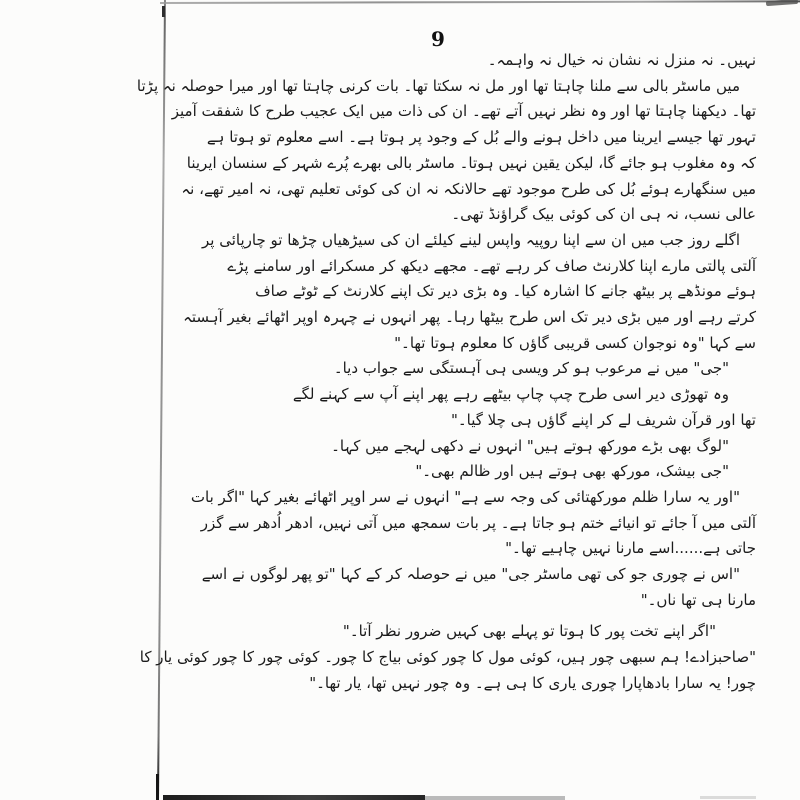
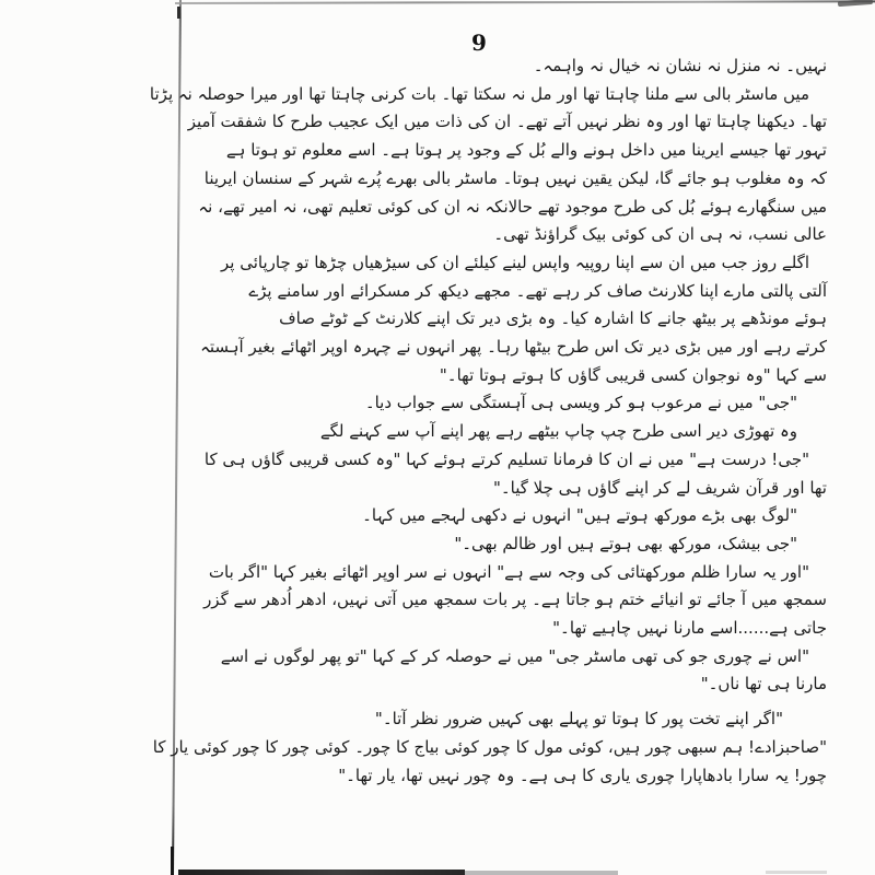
  9
  نہیں۔ نہ منزل نہ نشان نہ خیال نہ واہمہ۔
  میں ماسٹر بالی سے ملنا چاہتا تھا اور مل نہ سکتا تھا۔ بات کرنی چاہتا تھا اور میرا حوصلہ نہ پڑتا
  تھا۔ دیکھنا چاہتا تھا اور وہ نظر نہیں آتے تھے۔ ان کی ذات میں ایک عجیب طرح کا شفقت آمیز
  تہور تھا جیسے ایرینا میں داخل ہونے والے بُل کے وجود پر ہوتا ہے۔ اسے معلوم تو ہوتا ہے
  کہ وہ مغلوب ہو جائے گا، لیکن یقین نہیں ہوتا۔ ماسٹر بالی بھرے پُرے شہر کے سنسان ایرینا
  میں سنگھارے ہوئے بُل کی طرح موجود تھے حالانکہ نہ ان کی کوئی تعلیم تھی، نہ امیر تھے، نہ
  عالی نسب، نہ ہی ان کی کوئی بیک گراؤنڈ تھی۔
  اگلے روز جب میں ان سے اپنا روپیہ واپس لینے کیلئے ان کی سیڑھیاں چڑھا تو چارپائی پر
  آلتی پالتی مارے اپنا کلارنٹ صاف کر رہے تھے۔ مجھے دیکھ کر مسکرائے اور سامنے پڑے
  ہوئے مونڈھے پر بیٹھ جانے کا اشارہ کیا۔ وہ بڑی دیر تک اپنے کلارنٹ کے ٹوٹے صاف
  کرتے رہے اور میں بڑی دیر تک اس طرح بیٹھا رہا۔ پھر انہوں نے چہرہ اوپر اٹھائے بغیر آہستہ
- سے کہا "وہ نوجوان کسی قریبی گاؤں کا معلوم ہوتا تھا۔"
+ سے کہا "وہ نوجوان کسی قریبی گاؤں کا ہوتے ہوتا تھا۔"
  "جی" میں نے مرعوب ہو کر ویسی ہی آہستگی سے جواب دیا۔
  وہ تھوڑی دیر اسی طرح چپ چاپ بیٹھے رہے پھر اپنے آپ سے کہنے لگے
+ "جی! درست ہے" میں نے ان کا فرمانا تسلیم کرتے ہوئے کہا "وہ کسی قریبی گاؤں ہی کا
  تھا اور قرآن شریف لے کر اپنے گاؤں ہی چلا گیا۔"
  "لوگ بھی بڑے مورکھ ہوتے ہیں" انہوں نے دکھی لہجے میں کہا۔
  "جی بیشک، مورکھ بھی ہوتے ہیں اور ظالم بھی۔"
  "اور یہ سارا ظلم مورکھتائی کی وجہ سے ہے" انہوں نے سر اوپر اٹھائے بغیر کہا "اگر بات
- آلتی میں آ جائے تو انیائے ختم ہو جاتا ہے۔ پر بات سمجھ میں آتی نہیں، ادھر اُدھر سے گزر
+ سمجھ میں آ جائے تو انیائے ختم ہو جاتا ہے۔ پر بات سمجھ میں آتی نہیں، ادھر اُدھر سے گزر
  جاتی ہے......اسے مارنا نہیں چاہیے تھا۔"
  "اس نے چوری جو کی تھی ماسٹر جی" میں نے حوصلہ کر کے کہا "تو پھر لوگوں نے اسے
  مارنا ہی تھا ناں۔"
  "اگر اپنے تخت پور کا ہوتا تو پہلے بھی کہیں ضرور نظر آتا۔"
  "صاحبزادے! ہم سبھی چور ہیں، کوئی مول کا چور کوئی بیاج کا چور۔ کوئی چور کا چور کوئی یار کا
  چور! یہ سارا بادھاپارا چوری یاری کا ہی ہے۔ وہ چور نہیں تھا، یار تھا۔"
